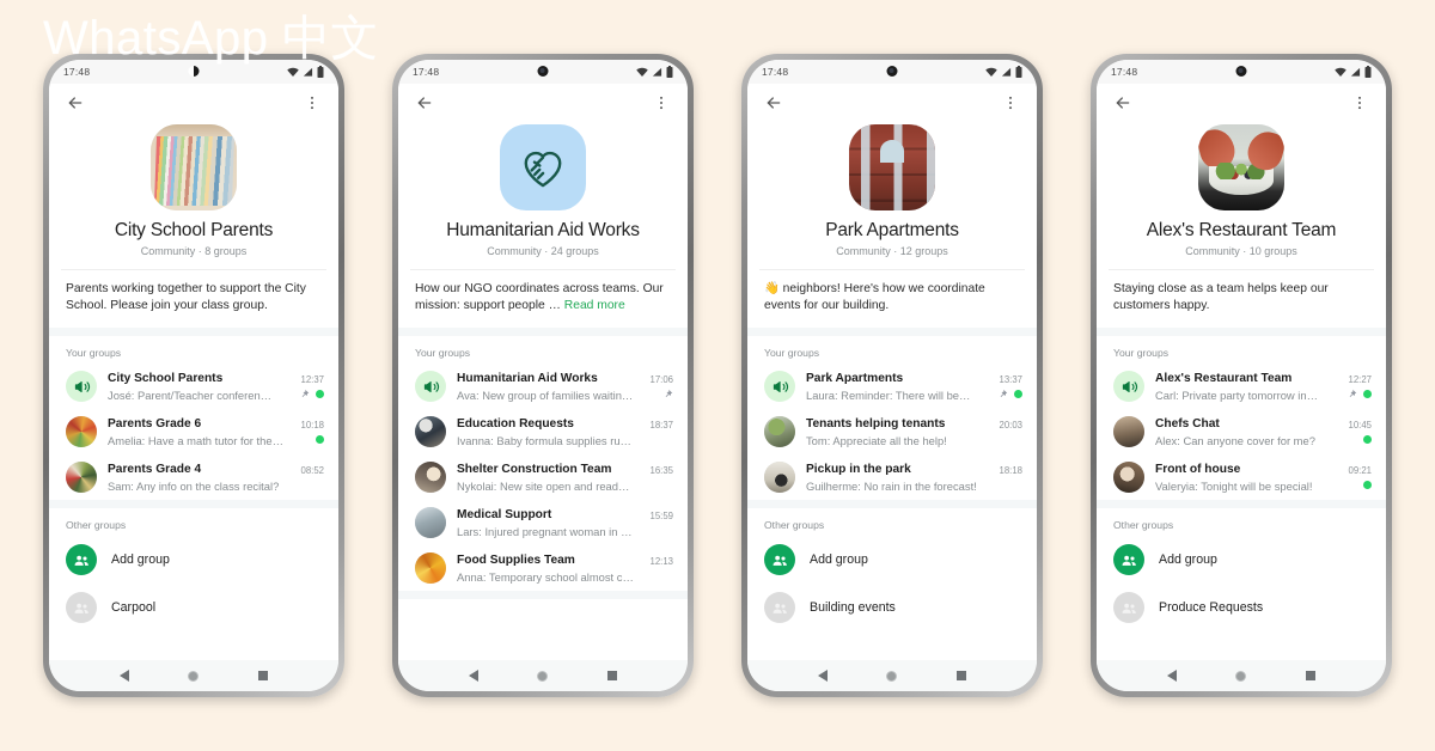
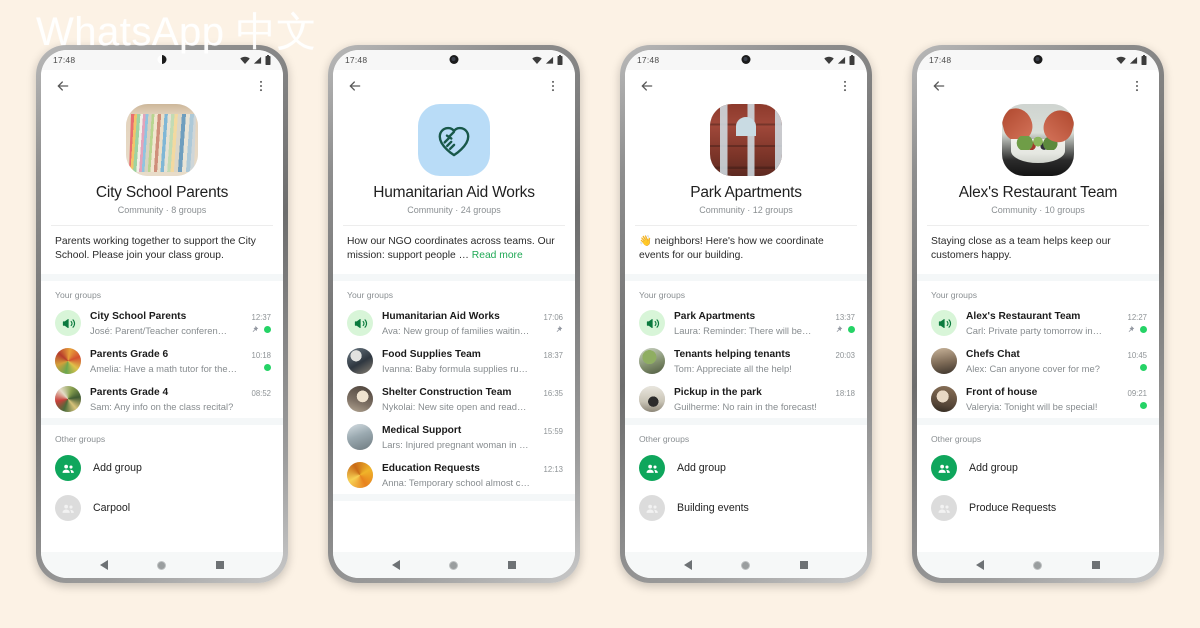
  WhatsApp 中文
  17:48
  City School Parents
  Community · 8 groups
  Parents working together to support the City School. Please join your class group.
  Your groups
  City School Parents
  José: Parent/Teacher conferen…
  12:37
  Parents Grade 6
  Amelia: Have a math tutor for the…
  10:18
  Parents Grade 4
  Sam: Any info on the class recital?
  08:52
  Other groups
  Add group
  Carpool
  17:48
  Humanitarian Aid Works
  Community · 24 groups
  How our NGO coordinates across teams. Our mission: support people … Read more
  Your groups
  Humanitarian Aid Works
  Ava: New group of families waitin…
  17:06
- Education Requests
+ Food Supplies Team
  Ivanna: Baby formula supplies runni
  18:37
  Shelter Construction Team
  Nykolai: New site open and ready fo
  16:35
  Medical Support
  Lars: Injured pregnant woman in ne
  15:59
- Food Supplies Team
+ Education Requests
  Anna: Temporary school almost com
  12:13
  17:48
  Park Apartments
  Community · 12 groups
  👋 neighbors! Here's how we coordinate events for our building.
  Your groups
  Park Apartments
  Laura: Reminder: There will be…
  13:37
  Tenants helping tenants
  Tom: Appreciate all the help!
  20:03
  Pickup in the park
  Guilherme: No rain in the forecast!
  18:18
  Other groups
  Add group
  Building events
  17:48
  Alex's Restaurant Team
  Community · 10 groups
  Staying close as a team helps keep our customers happy.
  Your groups
  Alex's Restaurant Team
  Carl: Private party tomorrow in…
  12:27
  Chefs Chat
  Alex: Can anyone cover for me?
  10:45
  Front of house
  Valeryia: Tonight will be special!
  09:21
  Other groups
  Add group
  Produce Requests
